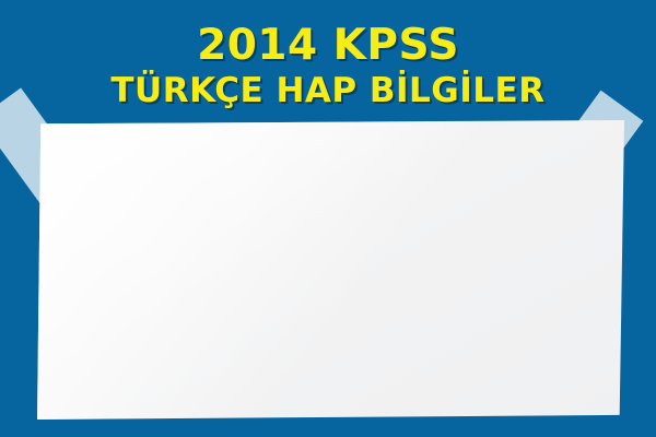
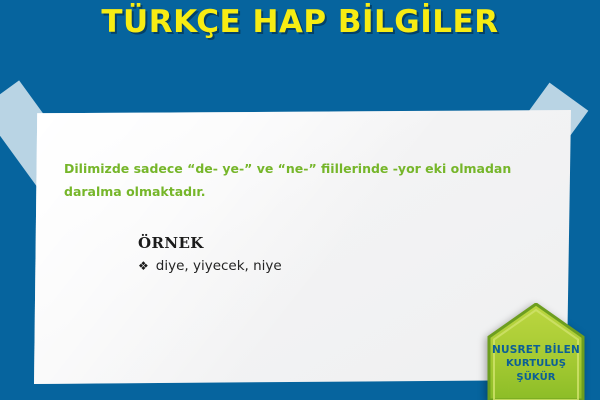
- 2014 KPSS
  TÜRKÇE HAP BİLGİLER
+ Dilimizde sadece “de- ye-” ve “ne-” fiillerinde -yor eki olmadan daralma olmaktadır.
+ ÖRNEK
+ ❖
+ diye, yiyecek, niye
+ NUSRET BİLEN
+ KURTULUŞ ŞÜKÜR
